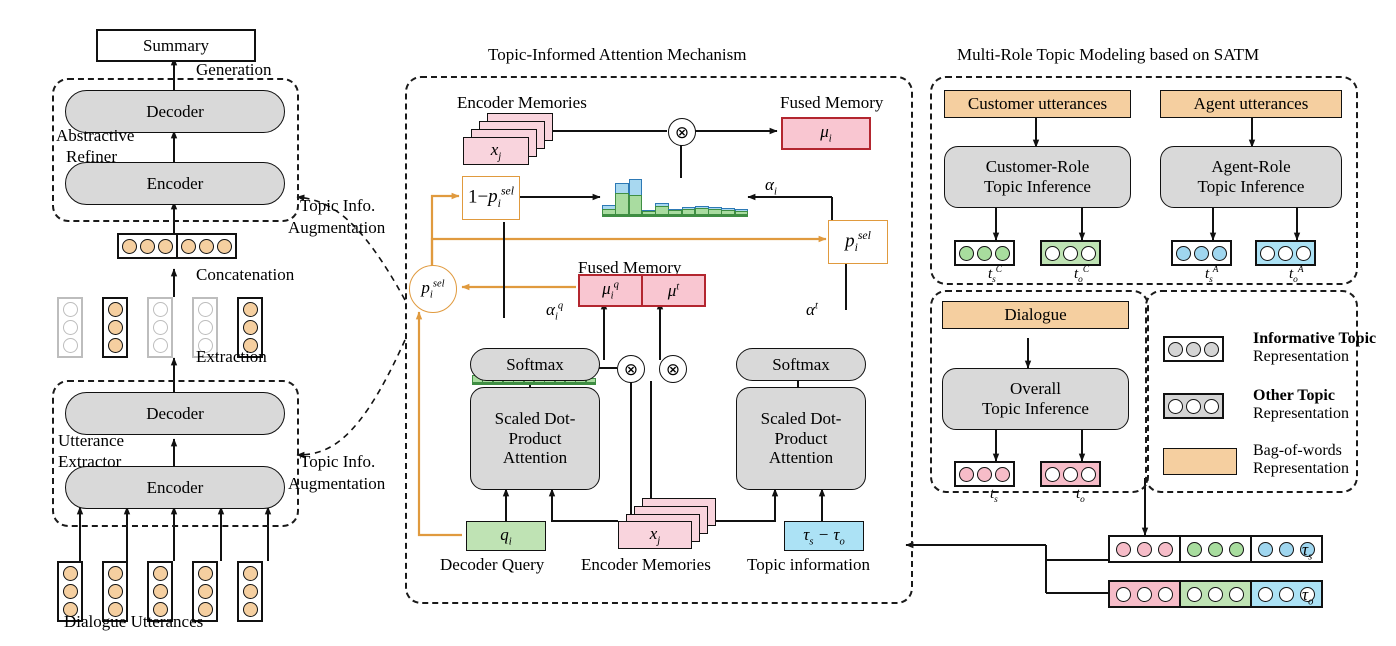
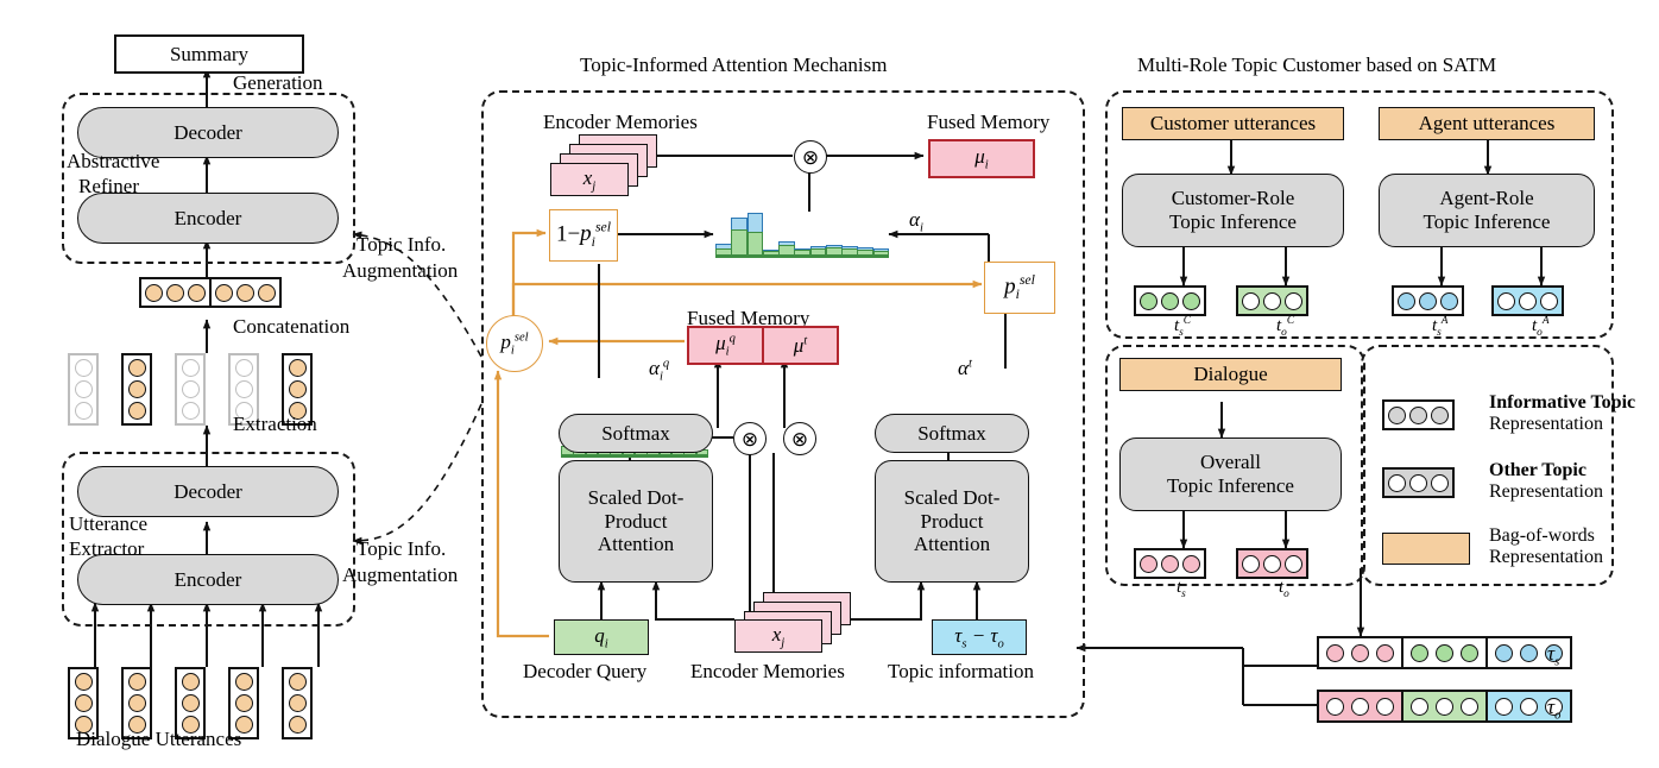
  Summary
  Generation
  Decoder
  Encoder
  Abstractive
  Refiner
  Topic Info.
  Augmentation
  Concatenation
  Extraction
  Decoder
  Encoder
  Utterance
  Extractor
  Topic Info.
  Augmentation
  Dialogue Utterances
  Topic-Informed Attention Mechanism
  Encoder Memories
  xj
  ⊗
  Fused Memory
  μi
  αi
  1−pisel
  pisel
  pisel
  Fused Memory
  μiq
  μt
  αiq
  αt
  Softmax
  Softmax
  ⊗
  ⊗
  Scaled Dot-
  Product
  Attention
  Scaled Dot-
  Product
  Attention
  qi
  Decoder Query
  xj
  Encoder Memories
  τs − τo
  Topic information
- Multi-Role Topic Modeling based on SATM
+ Multi-Role Topic Customer based on SATM
  Customer utterances
  Agent utterances
  Customer-Role
  Topic Inference
  Agent-Role
  Topic Inference
  tsC
  toC
  tsA
  toA
  Dialogue
  Overall
  Topic Inference
  ts
  to
  Informative Topic
  Representation
  Other Topic
  Representation
  Bag-of-words
  Representation
  τs
  τo
